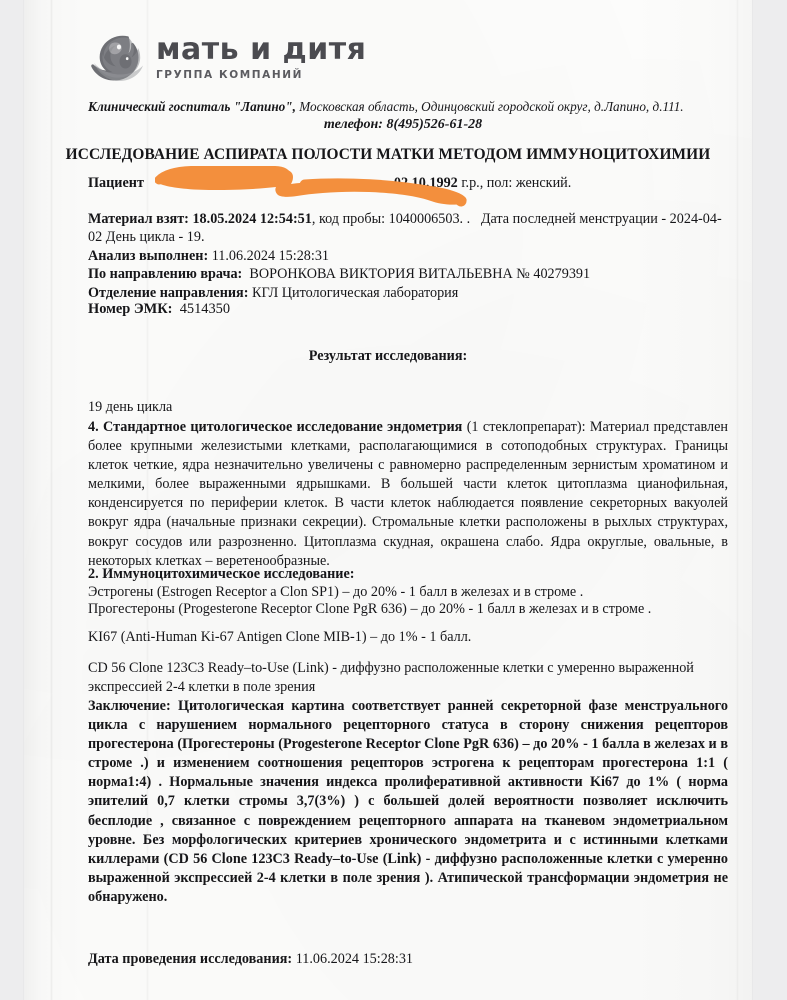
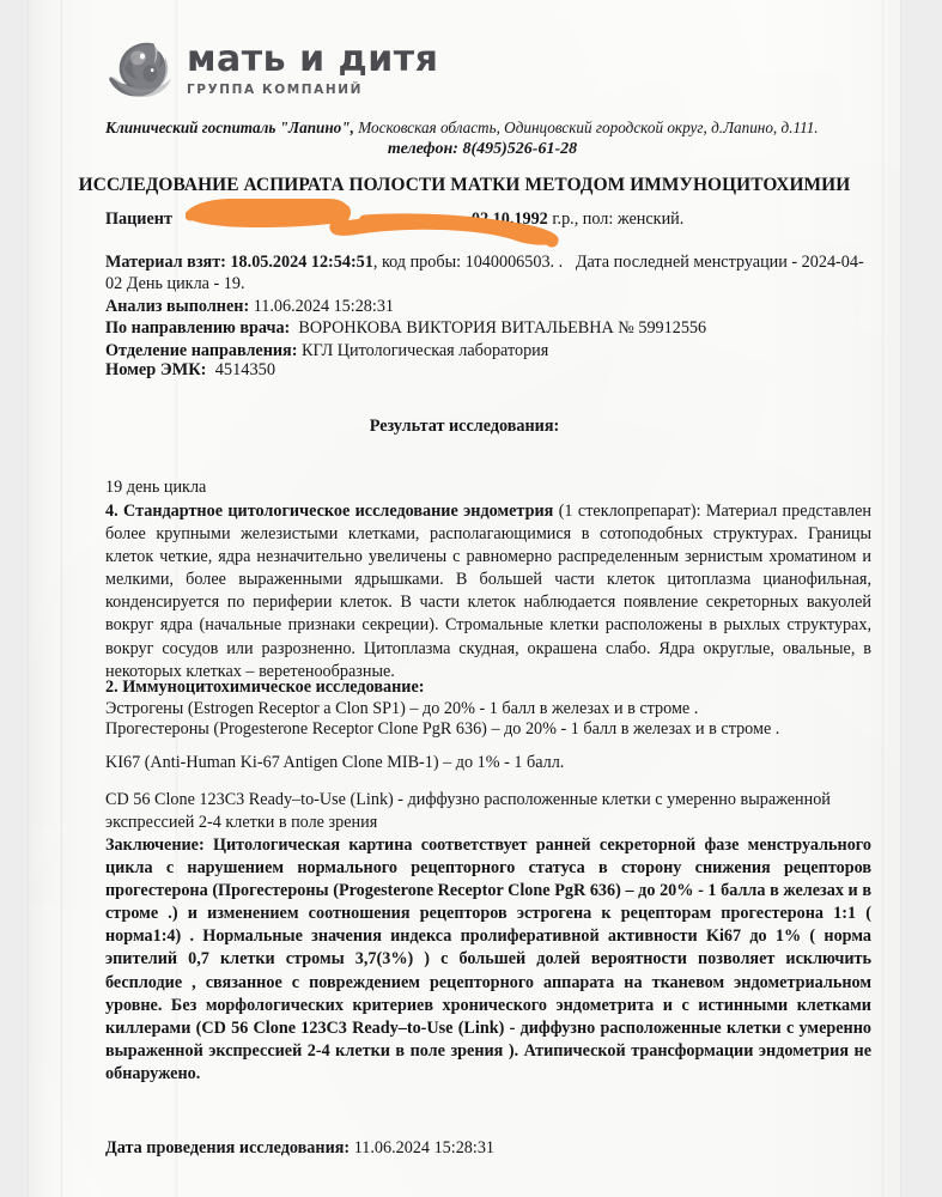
  мать и дитя
  ГРУППА КОМПАНИЙ
  Клинический госпиталь "Лапино", Московская область, Одинцовский городской округ, д.Лапино, д.111.
  телефон: 8(495)526-61-28
  ИССЛЕДОВАНИЕ АСПИРАТА ПОЛОСТИ МАТКИ МЕТОДОМ ИММУНОЦИТОХИМИИ
  Пациент 10.1992 г.р., пол: женский.
  Материал взят: 18.05.2024 12:54:51, код пробы: 1040006503. . Дата последней менструации - 2024-04-02 День цикла - 19.
  Анализ выполнен: 11.06.2024 15:28:31
- По направлению врача: ВОРОНКОВА ВИКТОРИЯ ВИТАЛЬЕВНА № 40279391
+ По направлению врача: ВОРОНКОВА ВИКТОРИЯ ВИТАЛЬЕВНА № 59912556
  Отделение направления: КГЛ Цитологическая лаборатория
  Номер ЭМК: 4514350
  Результат исследования:
  19 день цикла
  4. Стандартное цитологическое исследование эндометрия (1 стеклопрепарат): Материал представлен более крупными железистыми клетками, располагающимися в сотоподобных структурах. Границы клеток четкие, ядра незначительно увеличены с равномерно распределенным зернистым хроматином и мелкими, более выраженными ядрышками. В большей части клеток цитоплазма цианофильная, конденсируется по периферии клеток. В части клеток наблюдается появление секреторных вакуолей вокруг ядра (начальные признаки секреции). Стромальные клетки расположены в рыхлых структурах, вокруг сосудов или разрозненно. Цитоплазма скудная, окрашена слабо. Ядра округлые, овальные, в некоторых клетках – веретенообразные.
  2. Иммуноцитохимическое исследование:
  Эстрогены (Estrogen Receptor a Clon SP1) – до 20% - 1 балл в железах и в строме .
  Прогестероны (Progesterone Receptor Clone PgR 636) – до 20% - 1 балл в железах и в строме .
  KI67 (Anti-Human Ki-67 Antigen Clone MIB-1) – до 1% - 1 балл.
  CD 56 Clone 123C3 Ready–to-Use (Link) - диффузно расположенные клетки с умеренно выраженной экспрессией 2-4 клетки в поле зрения
  Заключение: Цитологическая картина соответствует ранней секреторной фазе менструального цикла с нарушением нормального рецепторного статуса в сторону снижения рецепторов прогестерона (Прогестероны (Progesterone Receptor Clone PgR 636) – до 20% - 1 балла в железах и в строме .) и изменением соотношения рецепторов эстрогена к рецепторам прогестерона 1:1 ( норма1:4) . Нормальные значения индекса пролиферативной активности Ki67 до 1% ( норма эпителий 0,7 клетки стромы 3,7(3%) ) с большей долей вероятности позволяет исключить бесплодие , связанное с повреждением рецепторного аппарата на тканевом эндометриальном уровне. Без морфологических критериев хронического эндометрита и с истинными клетками киллерами (CD 56 Clone 123C3 Ready–to-Use (Link) - диффузно расположенные клетки с умеренно выраженной экспрессией 2-4 клетки в поле зрения ). Атипической трансформации эндометрия не обнаружено.
  Дата проведения исследования: 11.06.2024 15:28:31
